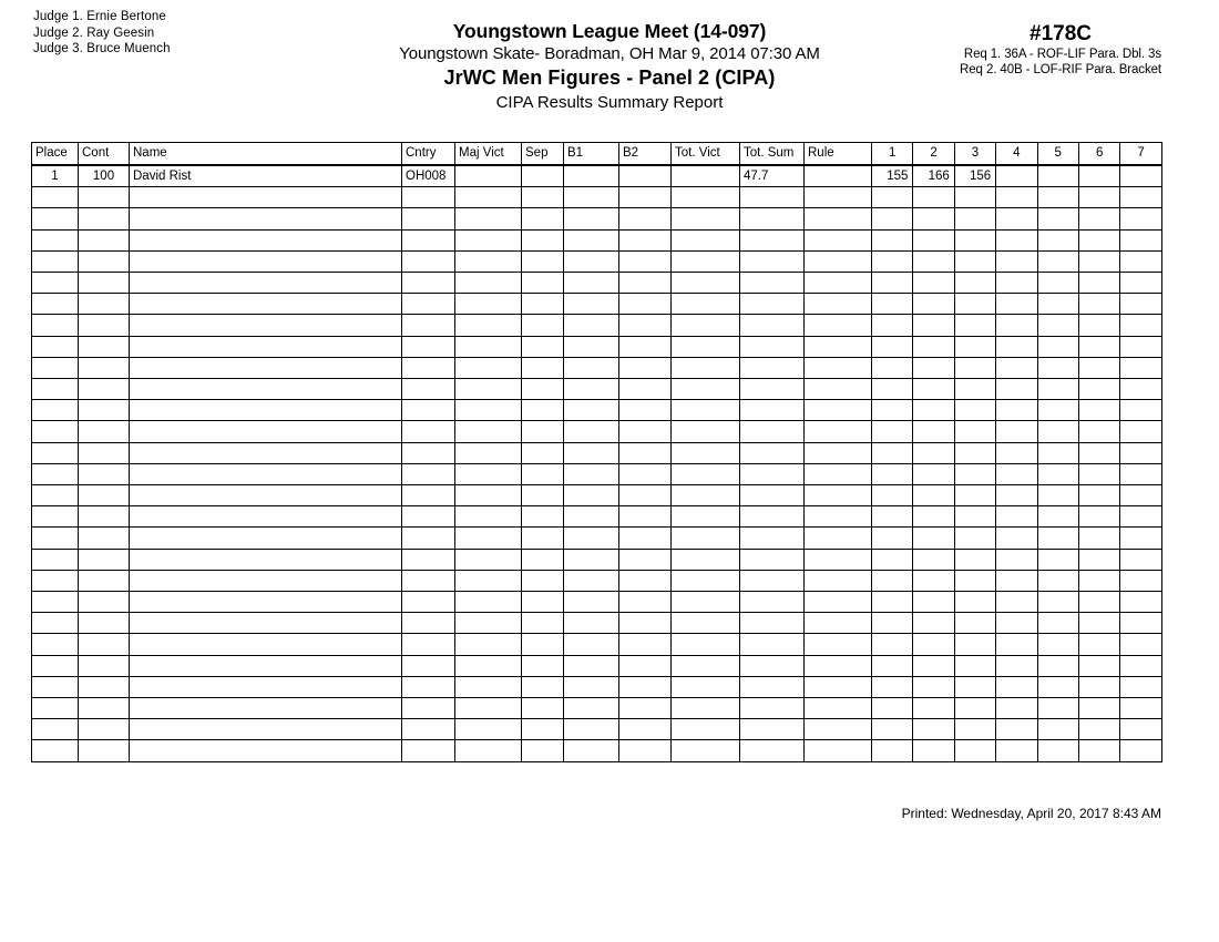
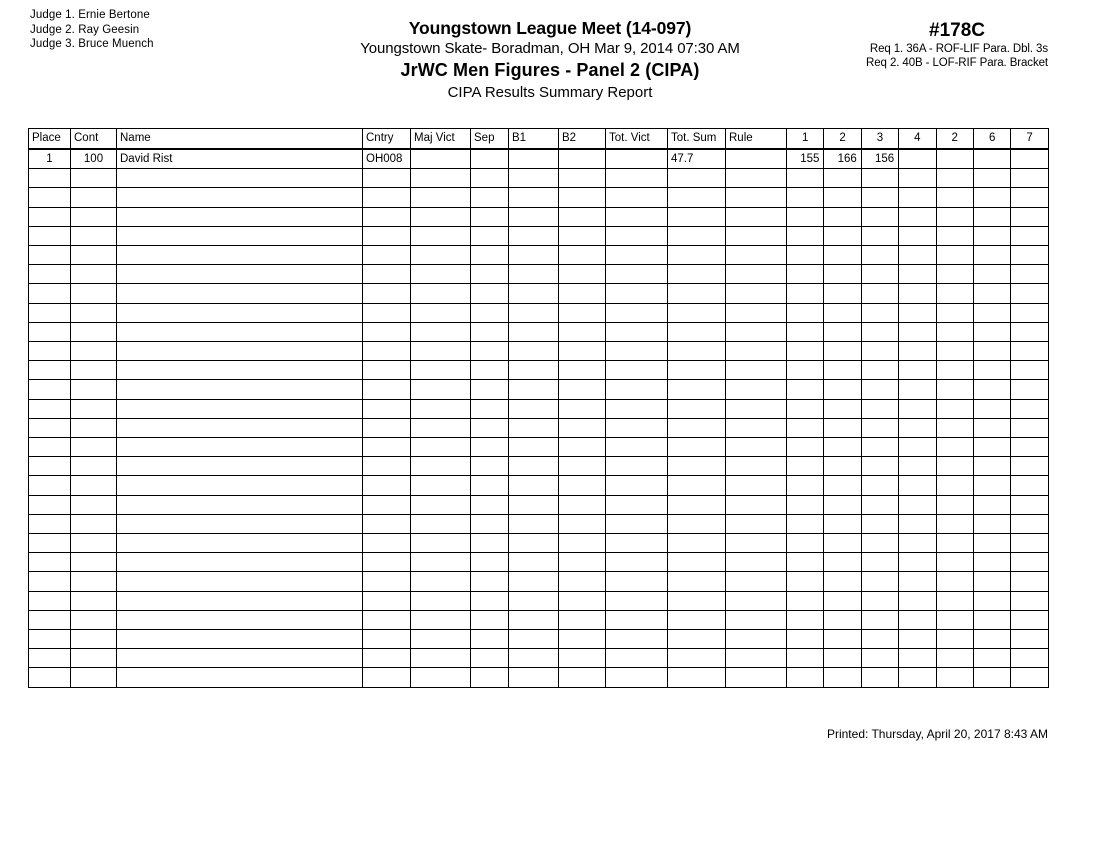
  Judge 1. Ernie Bertone
  Judge 2. Ray Geesin
  Judge 3. Bruce Muench
  Youngstown League Meet (14-097)
  Youngstown Skate- Boradman, OH Mar 9, 2014 07:30 AM
  JrWC Men Figures - Panel 2 (CIPA)
  CIPA Results Summary Report
  #178C
  Req 1. 36A - ROF-LIF Para. Dbl. 3s
  Req 2. 40B - LOF-RIF Para. Bracket
- Place	Cont	Name	Cntry	Maj Vict	Sep	B1	B2	Tot. Vict	Tot. Sum	Rule	1	2	3	4	5	6	7
+ Place	Cont	Name	Cntry	Maj Vict	Sep	B1	B2	Tot. Vict	Tot. Sum	Rule	1	2	3	4	2	6	7
  1	100	David Rist	OH008						47.7		155	166	156
- Printed: Wednesday, April 20, 2017 8:43 AM
+ Printed: Thursday, April 20, 2017 8:43 AM
